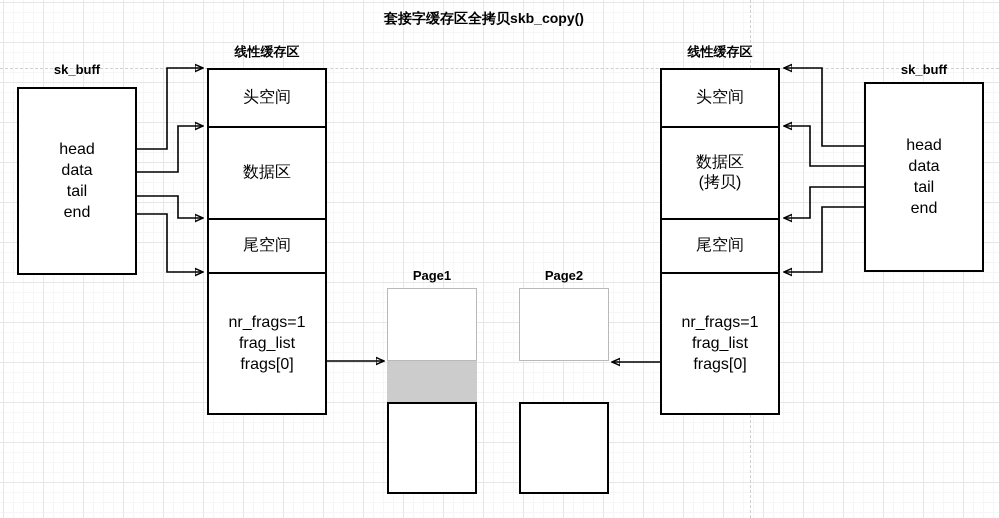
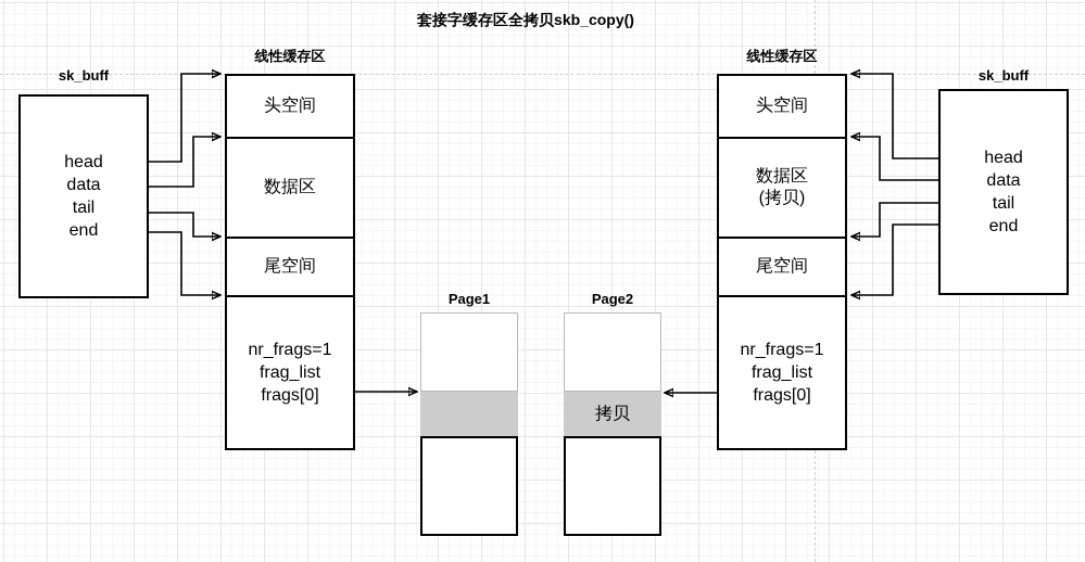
  套接字缓存区全拷贝skb_copy()
  sk_buff
  head
  data
  tail
  end
  线性缓存区
  头空间
  数据区
  尾空间
  nr_frags=1
  frag_list
  frags[0]
  线性缓存区
  头空间
  数据区
  (拷贝)
  尾空间
  nr_frags=1
  frag_list
  frags[0]
  sk_buff
  head
  data
  tail
  end
  Page1
  Page2
+ 拷贝
